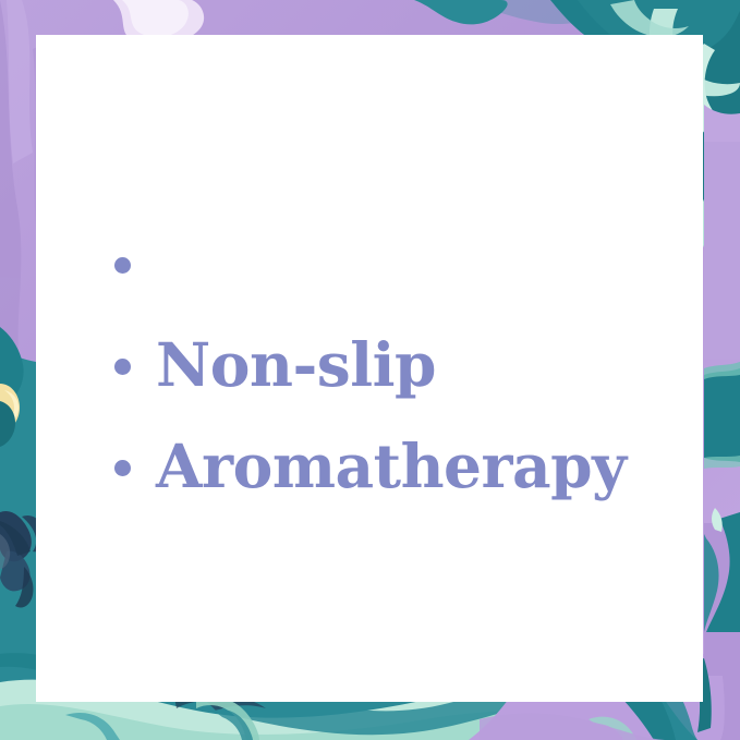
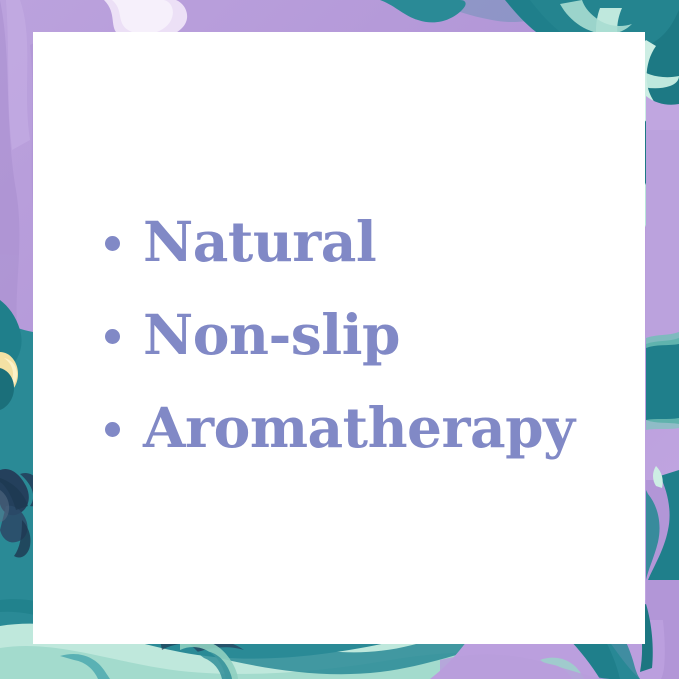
+ Natural
  Non-slip
  Aromatherapy
